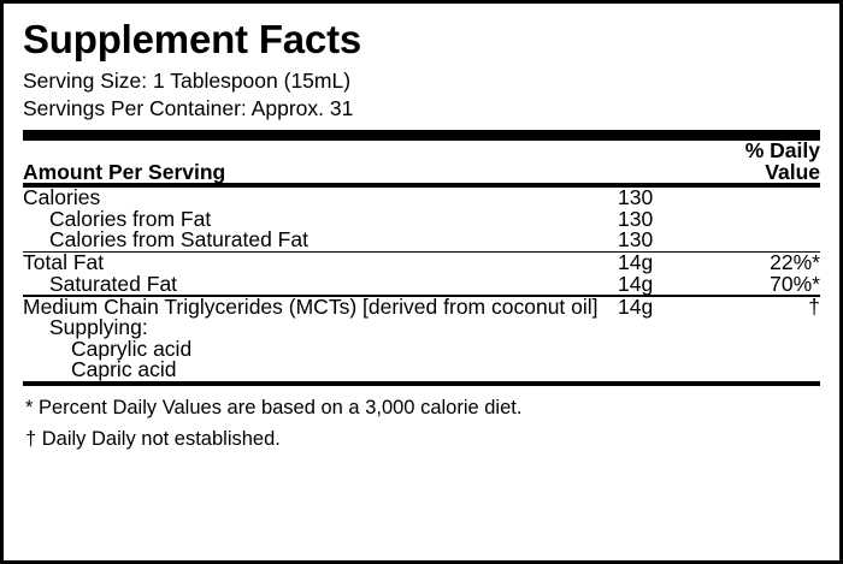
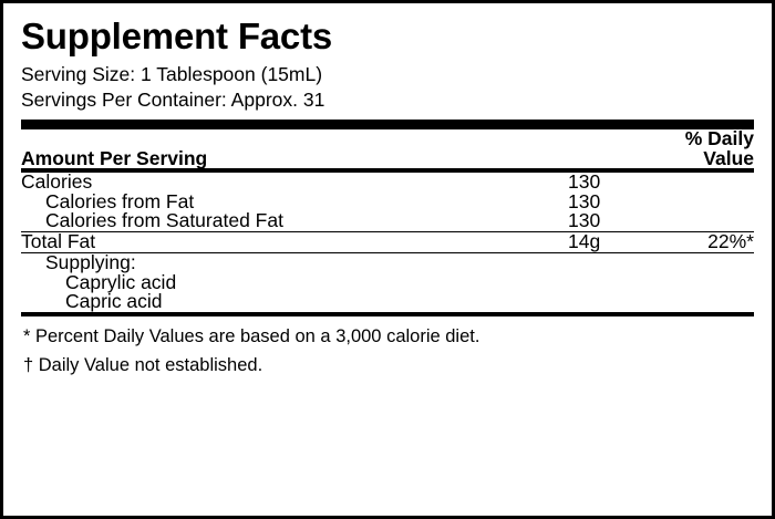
  Supplement Facts
  Serving Size: 1 Tablespoon (15mL)
  Servings Per Container: Approx. 31
  Amount Per Serving		% Daily Value
  Calories	130
  Calories from Fat	130
  Calories from Saturated Fat	130
  Total Fat	14g	22%*
- Saturated Fat	14g	70%*
- Medium Chain Triglycerides (MCTs) [derived from coconut oil]	14g	†
  Supplying:
  Caprylic acid
  Capric acid
  * Percent Daily Values are based on a 3,000 calorie diet.
- † Daily Daily not established.
+ † Daily Value not established.
